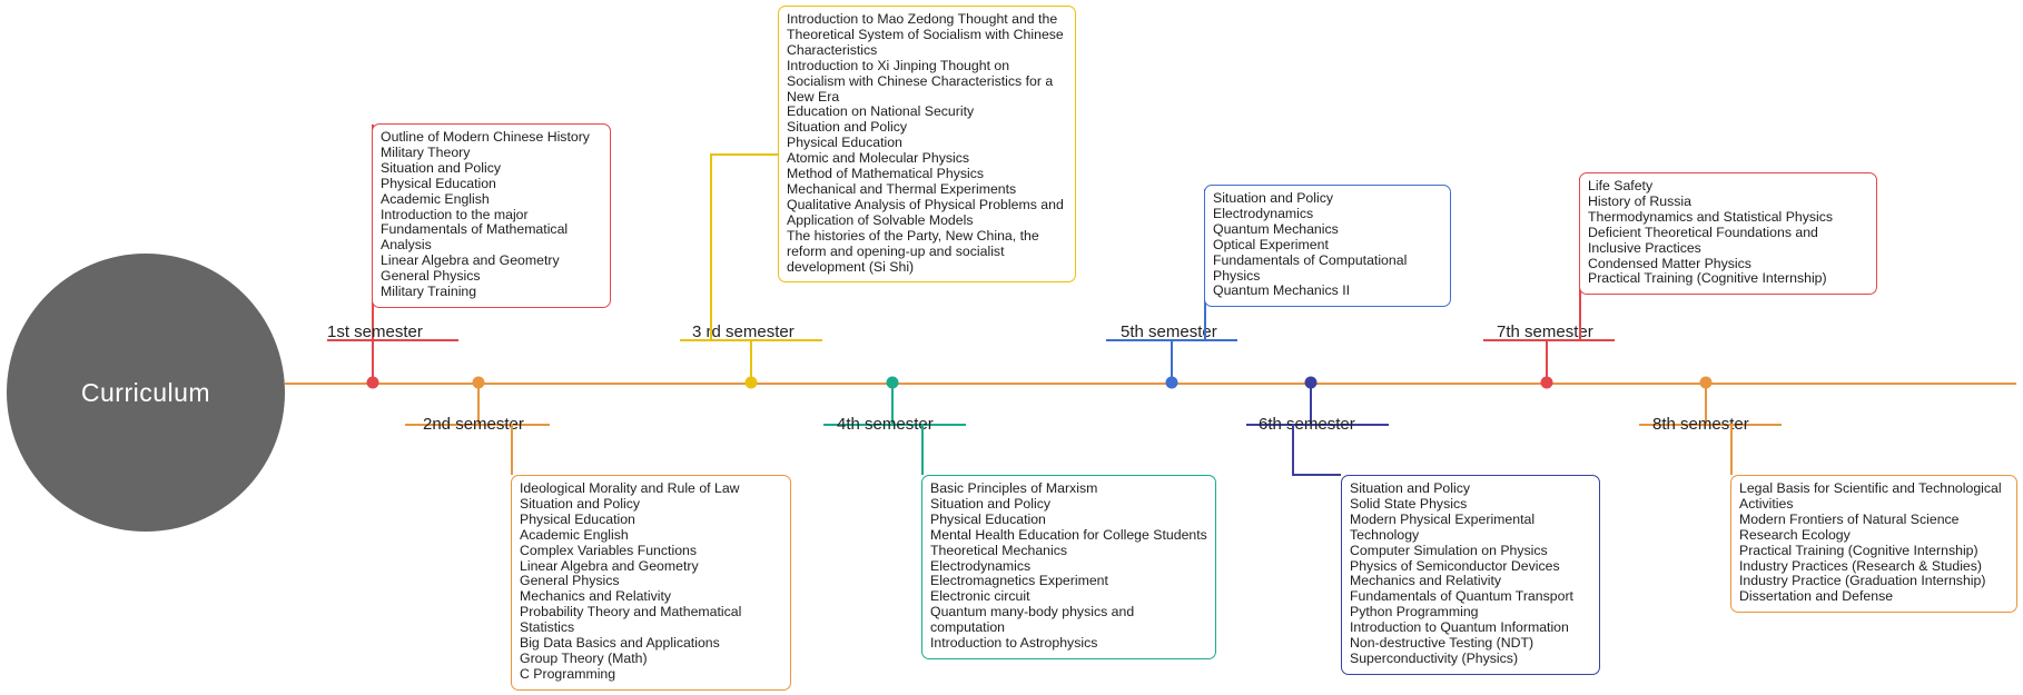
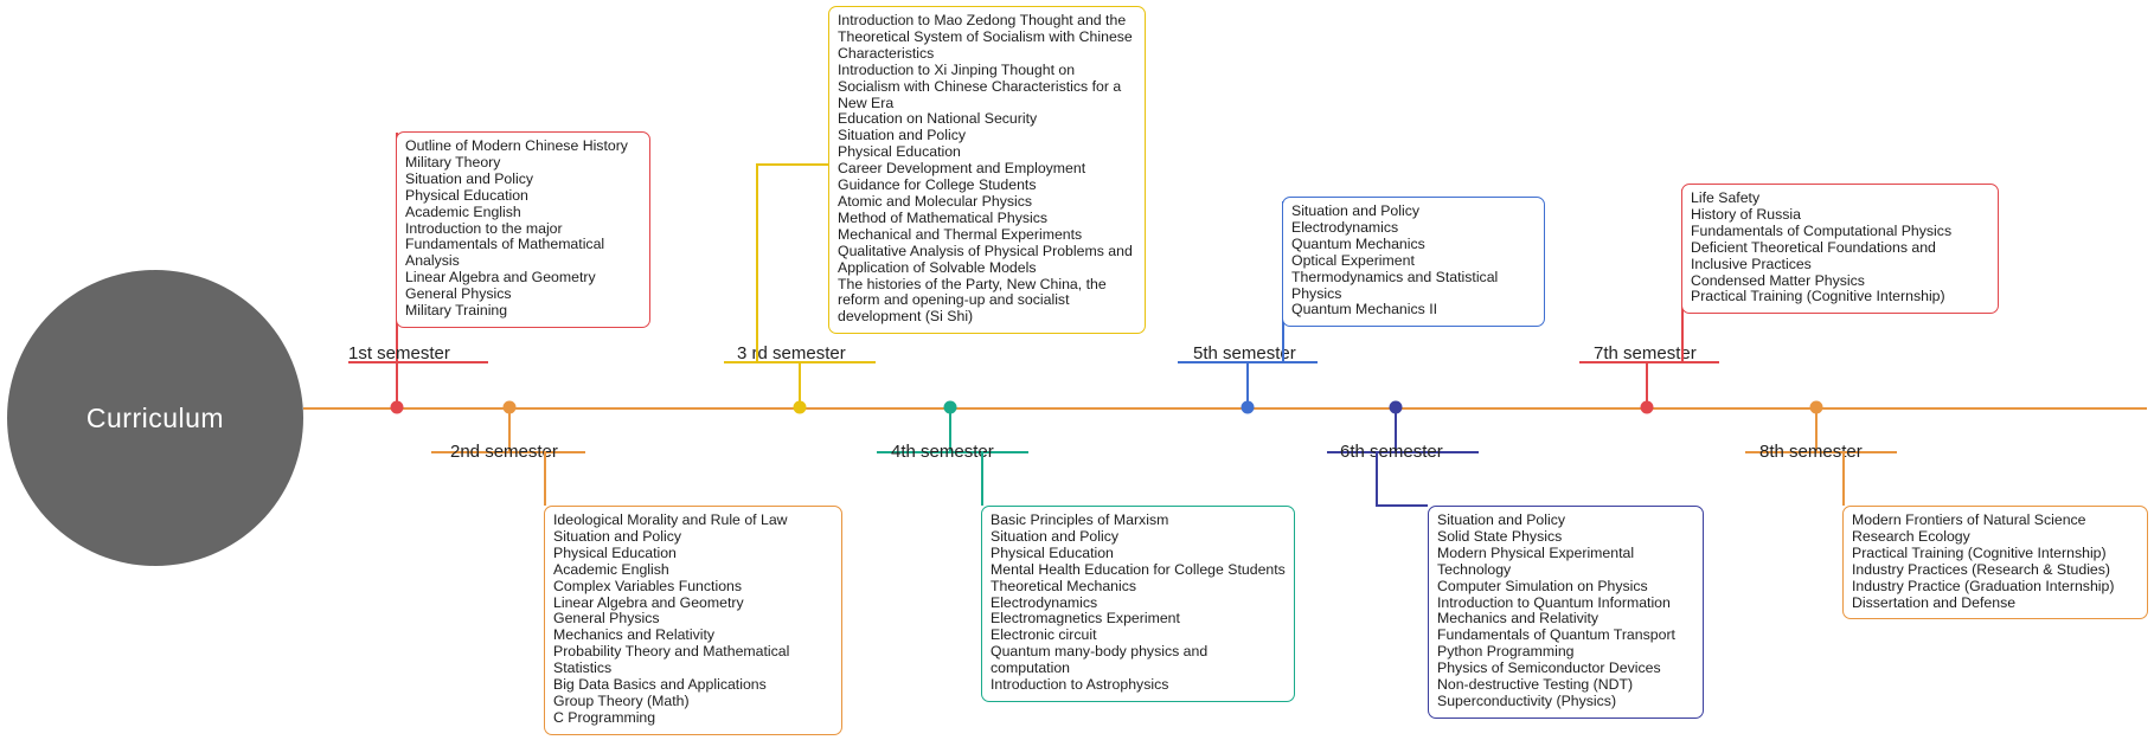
  Curriculum
  1st semester
  Outline of Modern Chinese History
  Military Theory
  Situation and Policy
  Physical Education
  Academic English
  Introduction to the major
  Fundamentals of Mathematical Analysis
  Linear Algebra and Geometry
  General Physics
  Military Training
  2nd semester
  Ideological Morality and Rule of Law
  Situation and Policy
  Physical Education
  Academic English
  Complex Variables Functions
  Linear Algebra and Geometry
  General Physics
  Mechanics and Relativity
  Probability Theory and Mathematical Statistics
  Big Data Basics and Applications
  Group Theory (Math)
  C Programming
  3 rd semester
  Introduction to Mao Zedong Thought and the Theoretical System of Socialism with Chinese Characteristics
  Introduction to Xi Jinping Thought on Socialism with Chinese Characteristics for a New Era
  Education on National Security
  Situation and Policy
  Physical Education
+ Career Development and Employment Guidance for College Students
  Atomic and Molecular Physics
  Method of Mathematical Physics
  Mechanical and Thermal Experiments
  Qualitative Analysis of Physical Problems and Application of Solvable Models
  The histories of the Party, New China, the reform and opening-up and socialist development (Si Shi)
  4th semestr
  Basic Principles of Marxism
  Situation and Policy
  Physical Education
  Mental Health Education for College Students
  Theoretical Mechanics
  Electrodynamics
  Electromagnetics Experiment
  Electronic circuit
  Quantum many-body physics and computation
  Introduction to Astrophysics
  5th semester
  Situation and Policy
  Electrodynamics
  Quantum Mechanics
  Optical Experiment
- Fundamentals of Computational Physics
+ Thermodynamics and Statistical Physics
  Quantum Mechanics II
  6th semester
  Situation and Policy
  Solid State Physics
  Modern Physical Experimental Technology
  Computer Simulation on Physics
- Physics of Semiconductor Devices
+ Introduction to Quantum Information
  Mechanics and Relativity
  Fundamentals of Quantum Transport
  Python Programming
- Introduction to Quantum Information
+ Physics of Semiconductor Devices
  Non-destructive Testing (NDT)
  Superconductivity (Physics)
  7th semester
  Life Safety
  History of Russia
- Thermodynamics and Statistical Physics
+ Fundamentals of Computational Physics
  Deficient Theoretical Foundations and Inclusive Practices
  Condensed Matter Physics
  Practical Training (Cognitive Internship)
  8th semeser
- Legal Basis for Scientific and Technological Activities
  Modern Frontiers of Natural Science Research Ecology
  Practical Training (Cognitive Internship)
  Industry Practices (Research & Studies)
  Industry Practice (Graduation Internship)
  Dissertation and Defense
